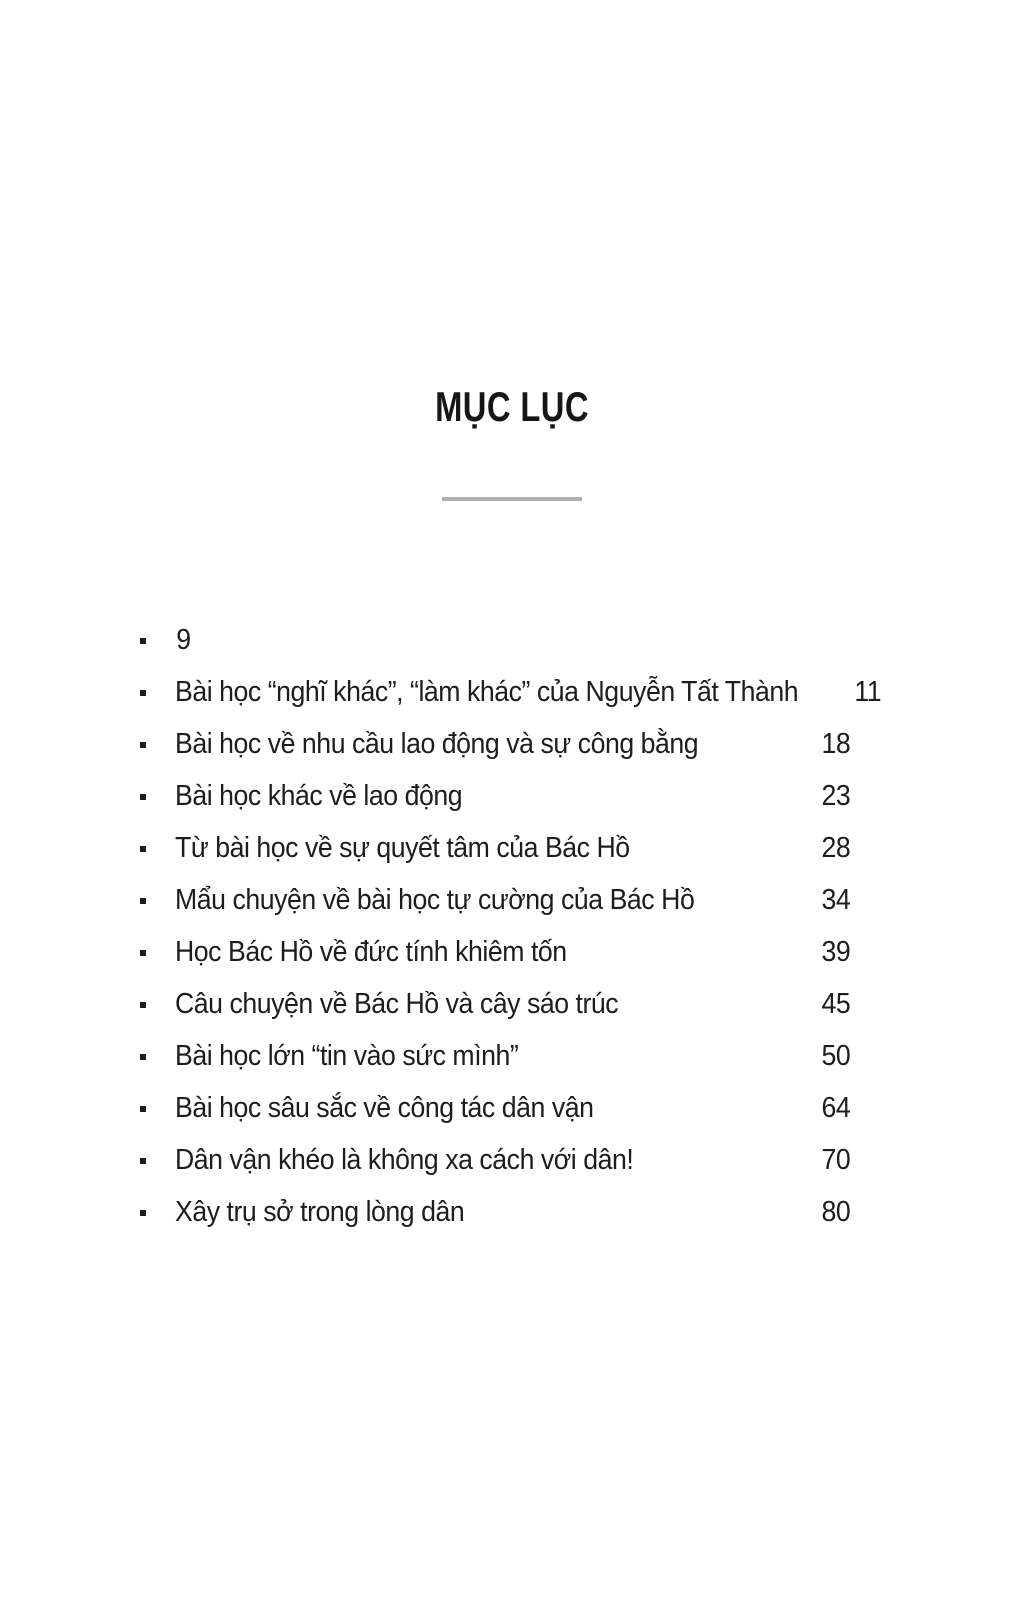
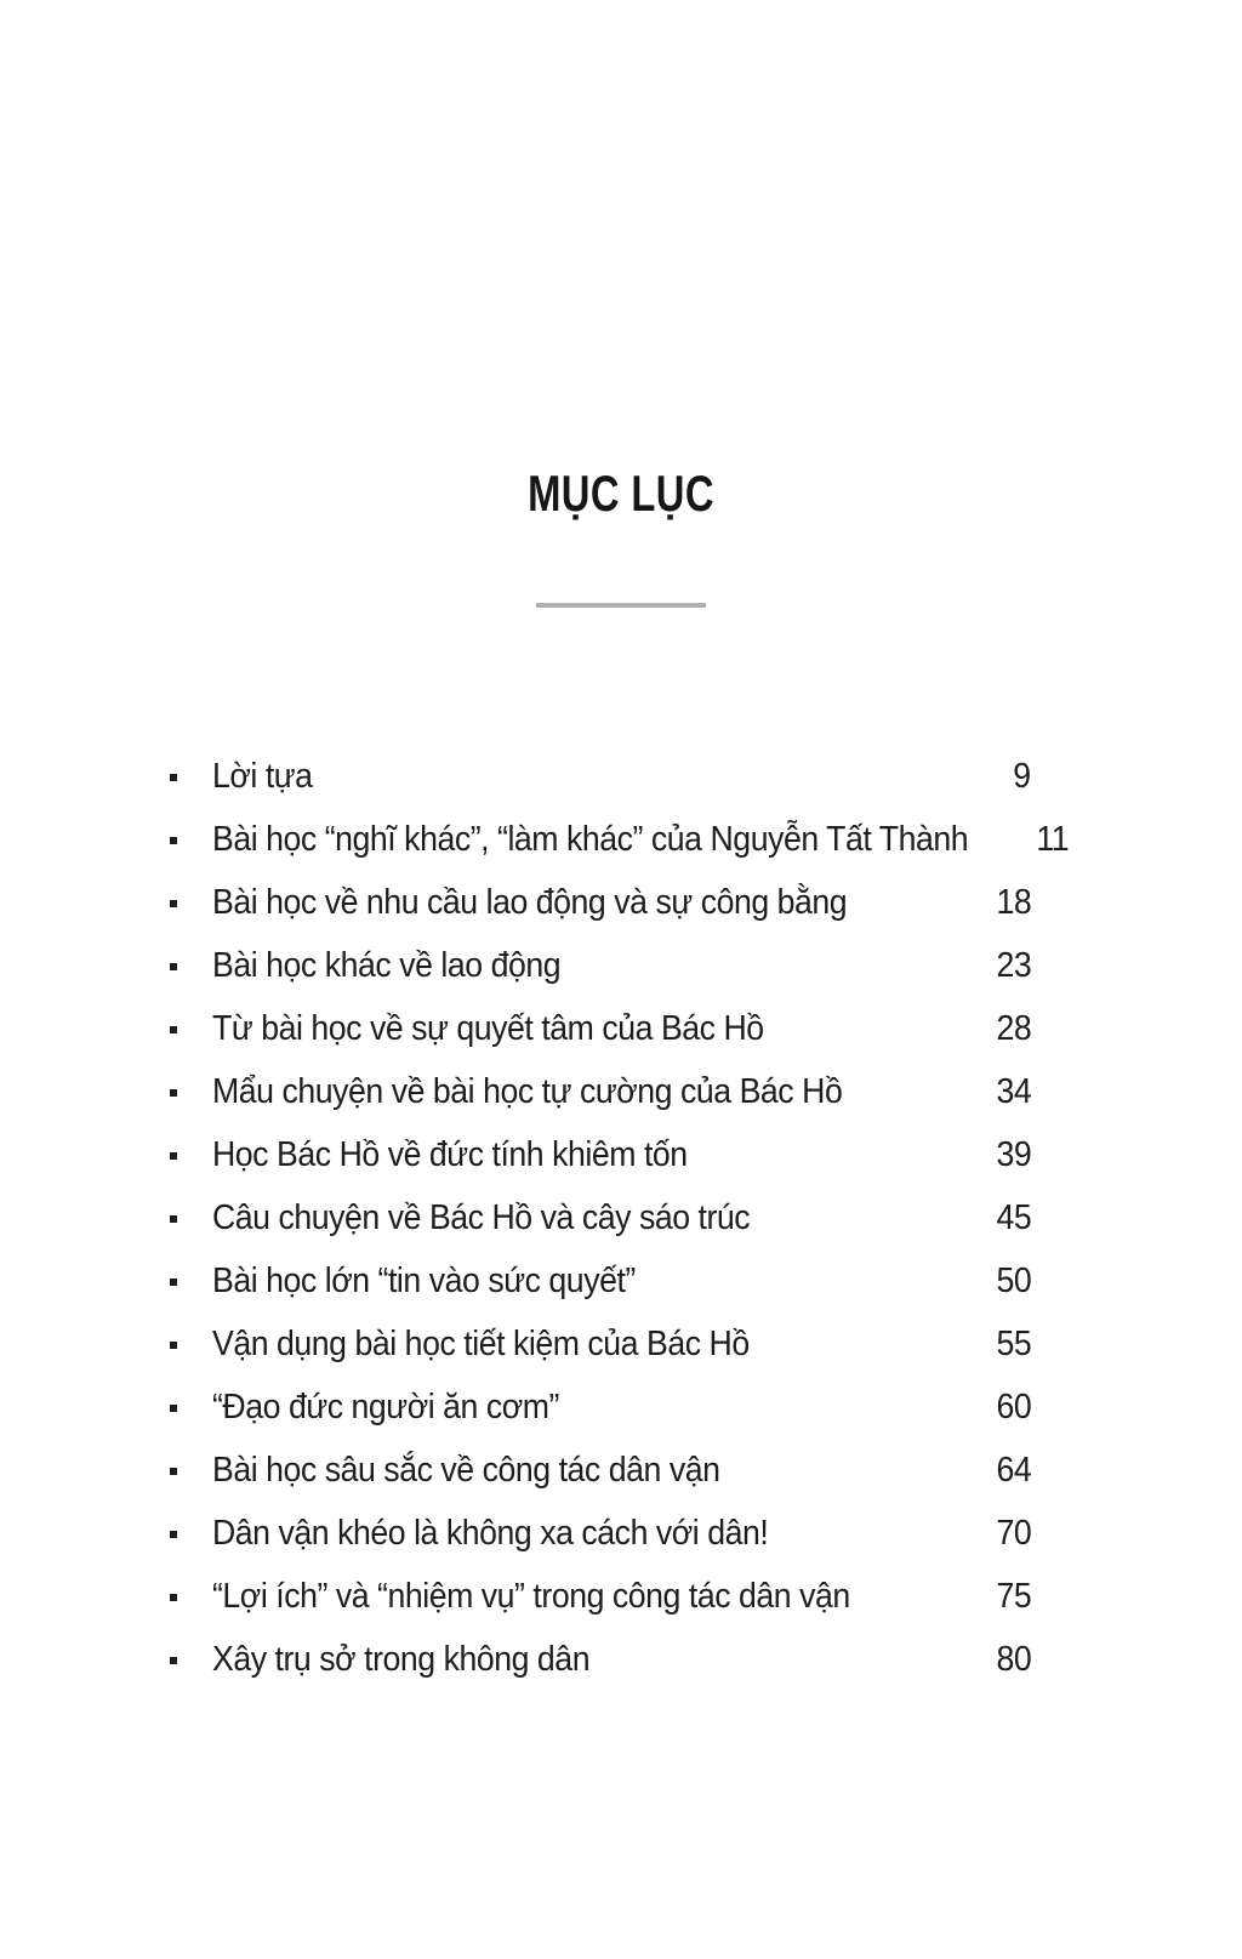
  MỤC LỤC
+ Lời tựa
  9
  Bài học “nghĩ khác”, “làm khác” của Nguyễn Tất Thành
  11
  Bài học về nhu cầu lao động và sự công bằng
  18
  Bài học khác về lao động
  23
  Từ bài học về sự quyết tâm của Bác Hồ
  28
  Mẩu chuyện về bài học tự cường của Bác Hồ
  34
  Học Bác Hồ về đức tính khiêm tốn
  39
  Câu chuyện về Bác Hồ và cây sáo trúc
  45
- Bài học lớn “tin vào sức mình”
+ Bài học lớn “tin vào sức quyết”
  50
+ Vận dụng bài học tiết kiệm của Bác Hồ
+ 55
+ “Đạo đức người ăn cơm”
+ 60
  Bài học sâu sắc về công tác dân vận
  64
  Dân vận khéo là không xa cách với dân!
  70
+ “Lợi ích” và “nhiệm vụ” trong công tác dân vận
+ 75
- Xây trụ sở trong lòng dân
+ Xây trụ sở trong không dân
  80
